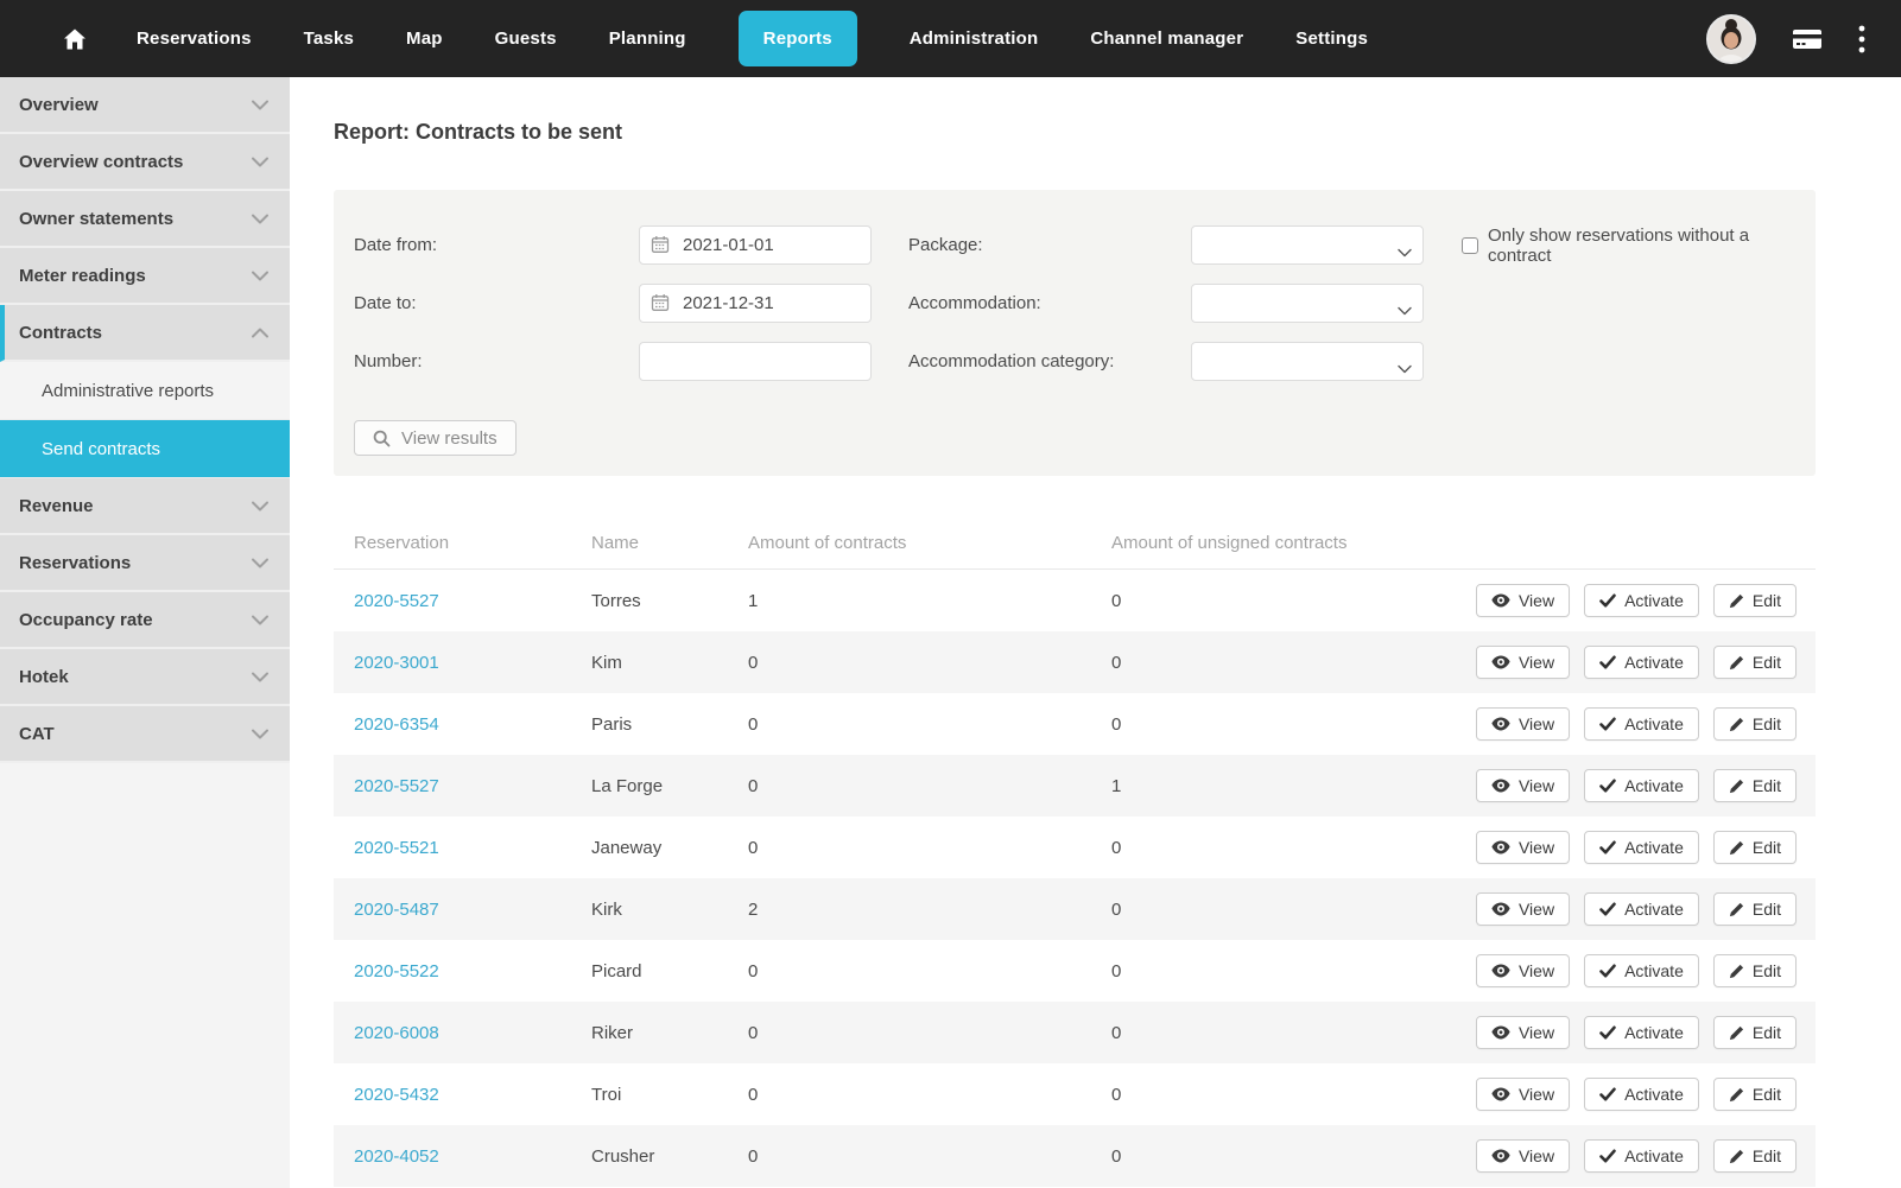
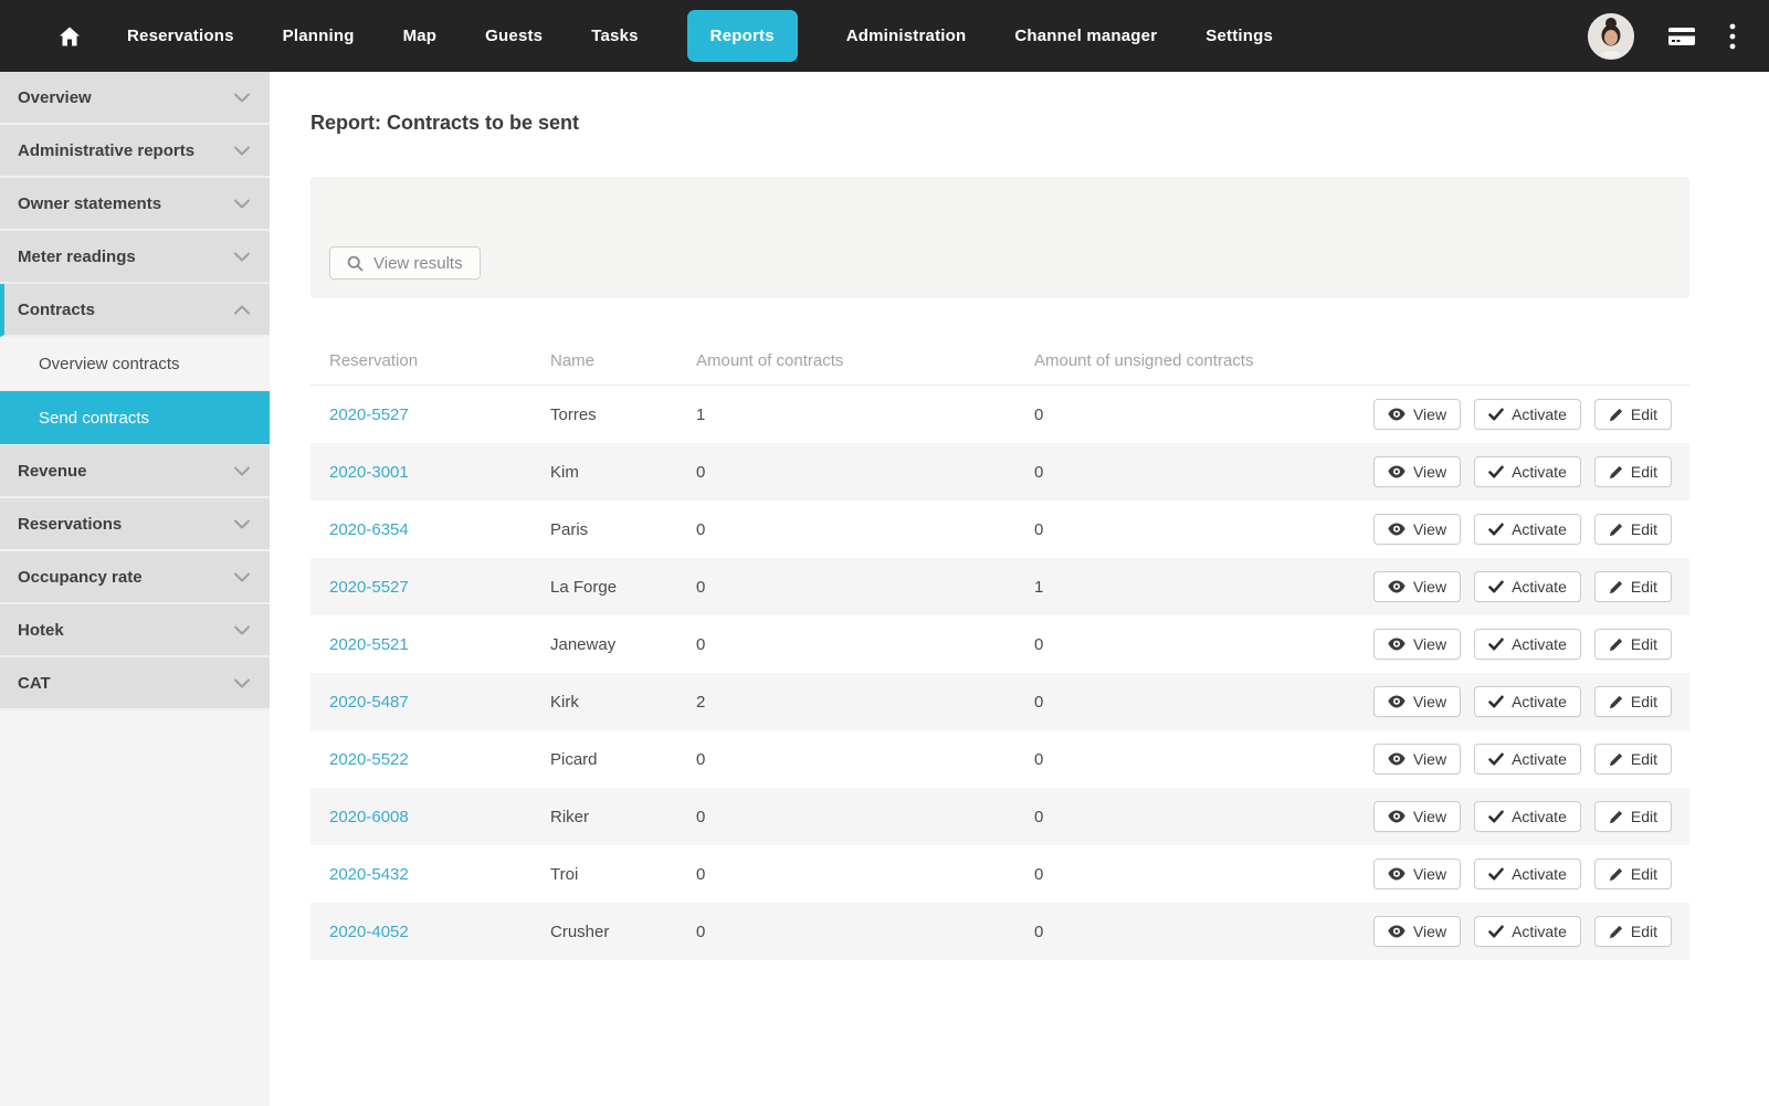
  Reservations
- Tasks
+ Planning
  Map
  Guests
- Planning
+ Tasks
  Reports
  Administration
  Channel manager
  Settings
  Overview
- Overview contracts
+ Administrative reports
  Owner statements
  Meter readings
  Contracts
- Administrative reports
+ Overview contracts
  Send contracts
  Revenue
  Reservations
  Occupancy rate
  Hotek
  CAT
  Report: Contracts to be sent
- Date from:
- 2021-01-01
- Package:
- Only show reservations without a contract
- Date to:
- 2021-12-31
- Accommodation:
- Number:
- Accommodation category:
  View results
  Reservation
  Name
  Amount of contracts
  Amount of unsigned contracts
  2020-5527
  Torres
  1
  0
  View
  Activate
  Edit
  2020-3001
  Kim
  0
  0
  View
  Activate
  Edit
  2020-6354
  Paris
  0
  0
  View
  Activate
  Edit
  2020-5527
  La Forge
  0
  1
  View
  Activate
  Edit
  2020-5521
  Janeway
  0
  0
  View
  Activate
  Edit
  2020-5487
  Kirk
  2
  0
  View
  Activate
  Edit
  2020-5522
  Picard
  0
  0
  View
  Activate
  Edit
  2020-6008
  Riker
  0
  0
  View
  Activate
  Edit
  2020-5432
  Troi
  0
  0
  View
  Activate
  Edit
  2020-4052
  Crusher
  0
  0
  View
  Activate
  Edit
